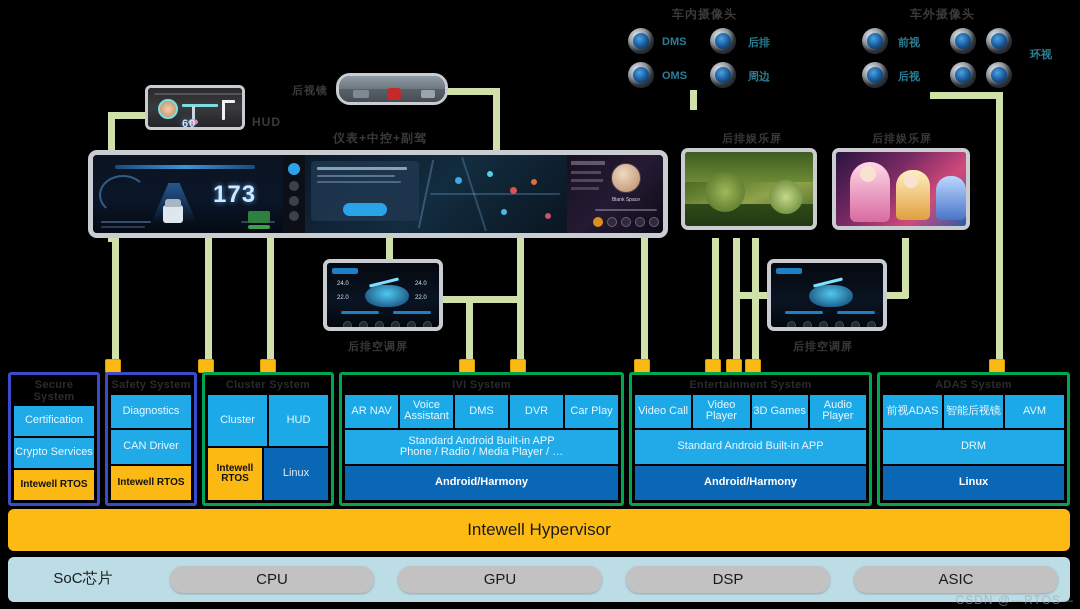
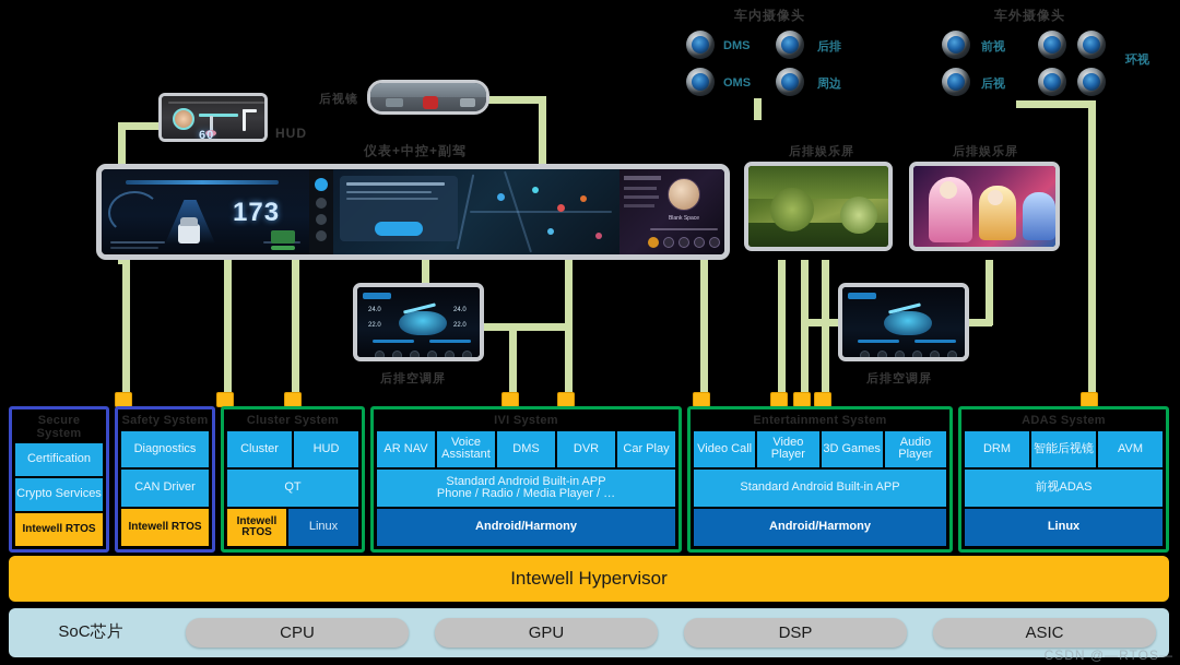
  车内摄像头
  DMS
  后排
  OMS
  周边
  车外摄像头
  前视
  后视
  环视
  60
  HUD
  后视镜
  仪表+中控+副驾
  173
  后排娱乐屏
  后排娱乐屏
  后排空调屏
  后排空调屏
  Secure System
  Certification
  Crypto Services
  Intewell RTOS
  Safety System
  Diagnostics
  CAN Driver
  Intewell RTOS
  Cluster System
  Cluster
  HUD
+ QT
  Intewell RTOS
  Linux
  IVI System
  AR NAV
  Voice Assistant
  DMS
  DVR
  Car Play
  Standard Android Built-in APP
  Phone / Radio / Media Player / …
  Android/Harmony
  Entertainment System
  Video Call
  Video Player
  3D Games
  Audio Player
  Standard Android Built-in APP
  Android/Harmony
  ADAS System
- 前视ADAS
+ DRM
  智能后视镜
  AVM
- DRM
+ 前视ADAS
  Linux
  Intewell Hypervisor
  SoC芯片
  CPU
  GPU
  DSP
  ASIC
  CSDN @—RTOS—
